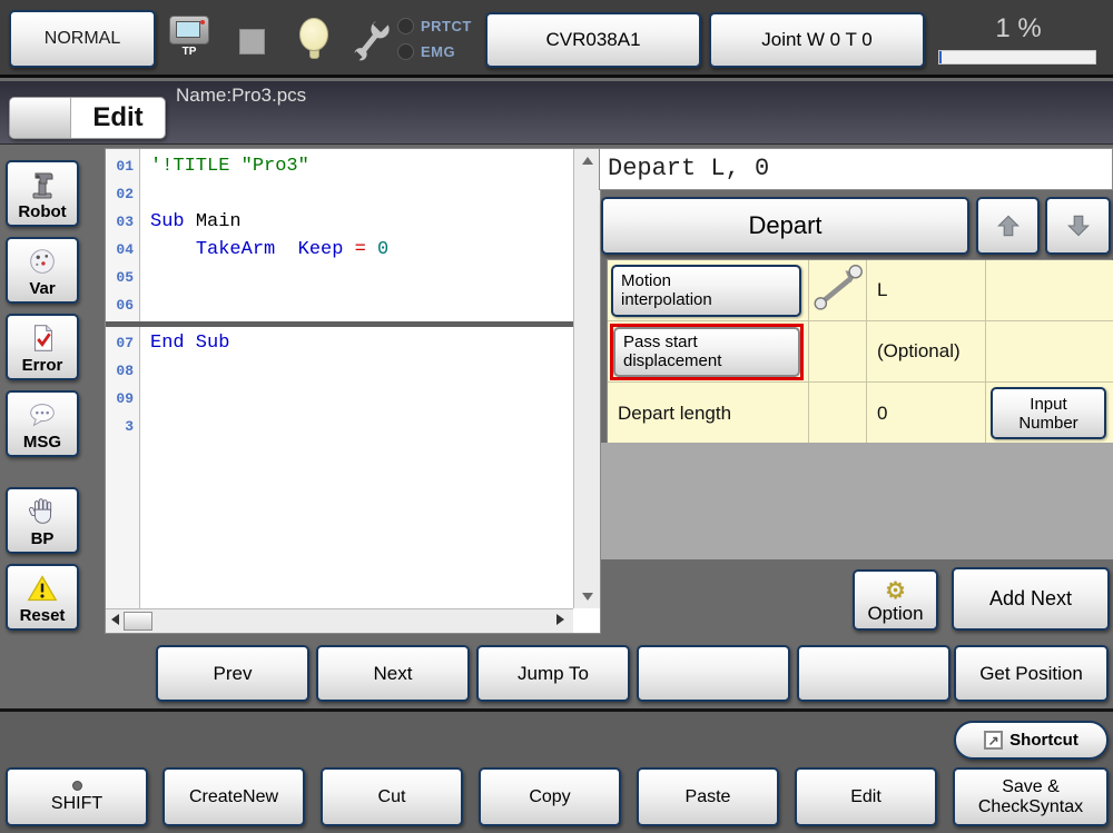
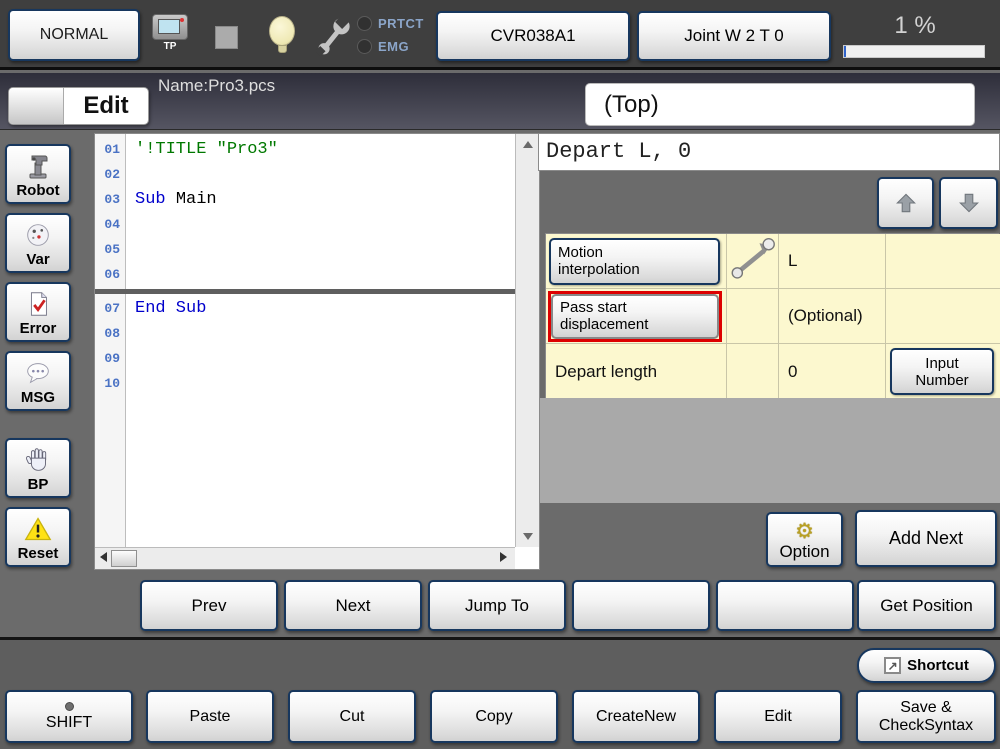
  NORMAL
  TP
  PRTCT
  EMG
  CVR038A1
- Joint W 0 T 0
+ Joint W 2 T 0
  1 %
  Edit
  Name:Pro3.pcs
+ (Top)
  Robot
  Var
  Error
  MSG
  BP
  Reset
  01
  '!TITLE "Pro3"
  02
  03
  Sub Main
  04
- TakeArm Keep = 0
  05
  06
  07
  End Sub
  08
  09
- 3
+ 10
  Depart L, 0
- Depart
  Motion
  interpolation
  L
  Pass start
  displacement
  (Optional)
  Depart length
  0
  Input
  Number
  ⚙
  Option
  Add Next
  Prev
  Next
  Jump To
  Get Position
  ↗
  Shortcut
  SHIFT
- CreateNew
+ Paste
  Cut
  Copy
- Paste
+ CreateNew
  Edit
  Save &
  CheckSyntax
